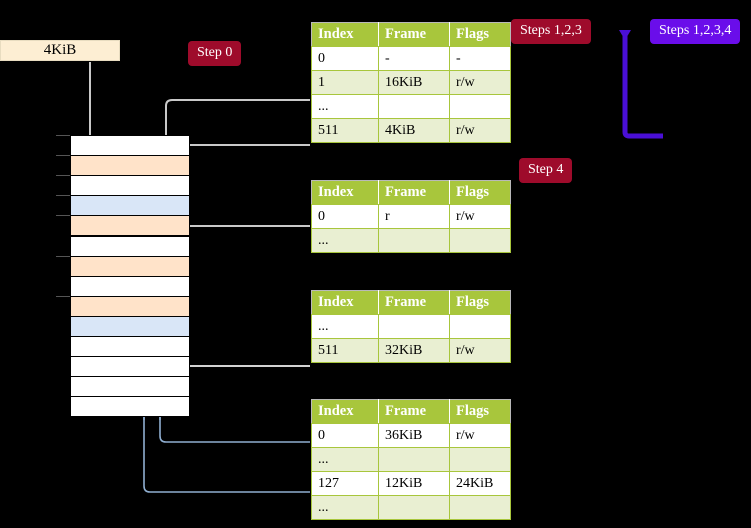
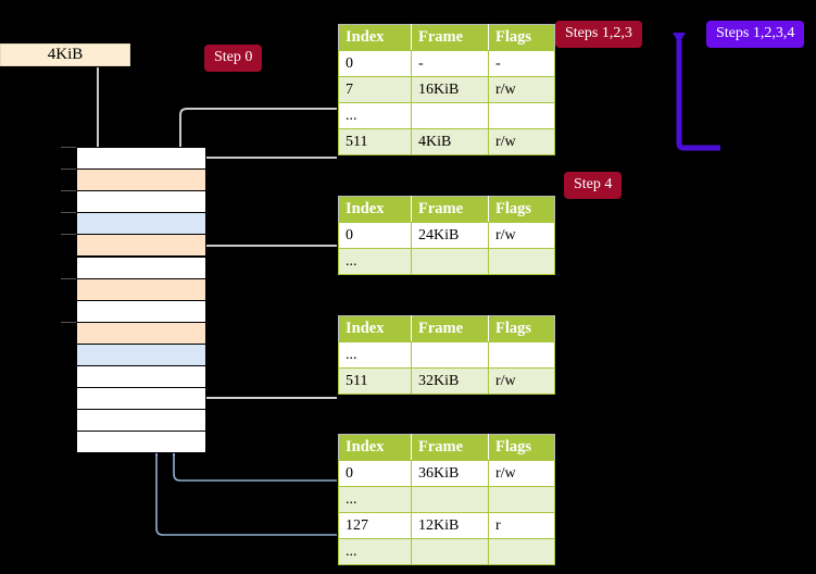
  4KiB
  Step 0
  Steps 1,2,3
  Steps 1,2,3,4
  Step 4
  Index	Frame	Flags
  0	-	-
- 1	16KiB	r/w
+ 7	16KiB	r/w
  ...
  511	4KiB	r/w
  Index	Frame	Flags
- 0	r	r/w
+ 0	24KiB	r/w
  ...
  Index	Frame	Flags
  ...
  511	32KiB	r/w
  Index	Frame	Flags
  0	36KiB	r/w
  ...
- 127	12KiB	24KiB
+ 127	12KiB	r
  ...
